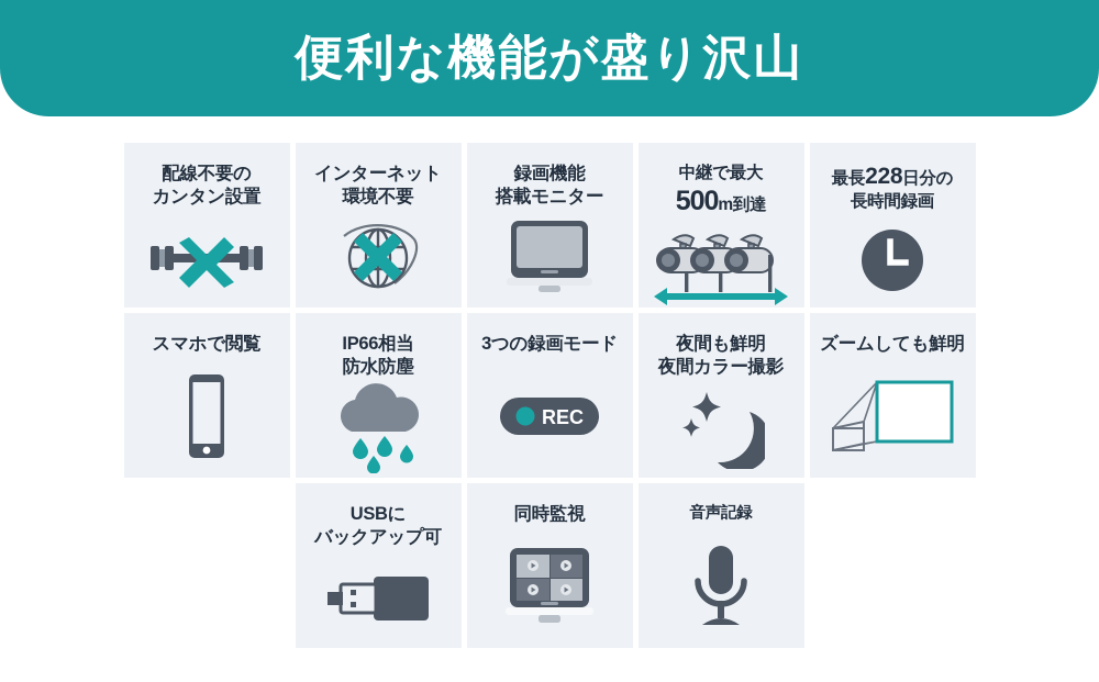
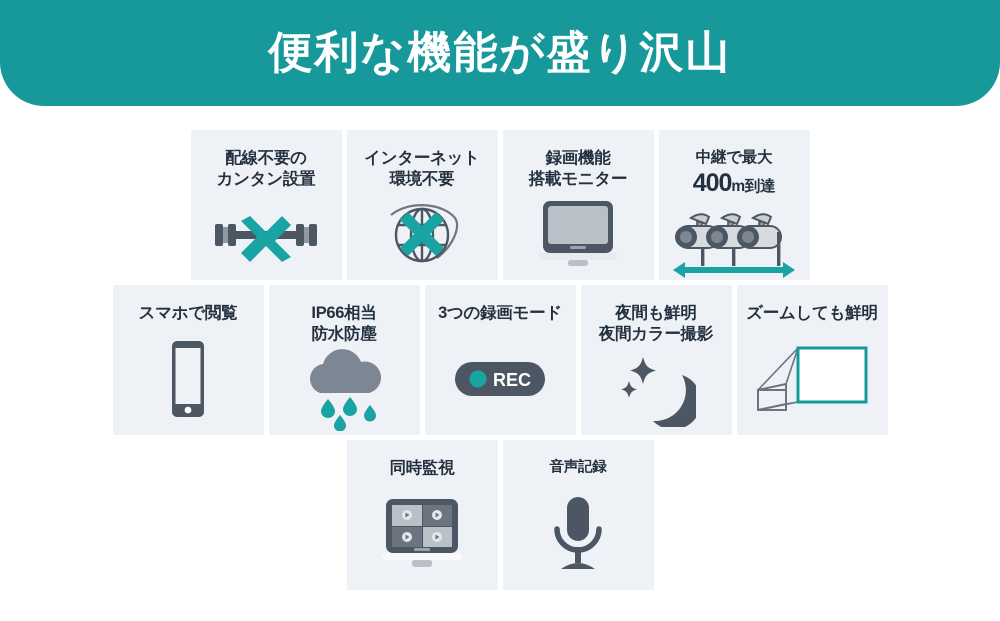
  便利な機能が盛り沢山
  配線不要の
  カンタン設置
  インターネット
  環境不要
  録画機能
  搭載モニター
  中継で最大
- 500m到達
+ 400m到達
- 最長228日分の
- 長時間録画
  スマホで閲覧
  IP66相当
  防水防塵
  3つの録画モード
  REC
  夜間も鮮明
  夜間カラー撮影
  ズームしても鮮明
- USBに
- バックアップ可
  同時監視
  音声記録
